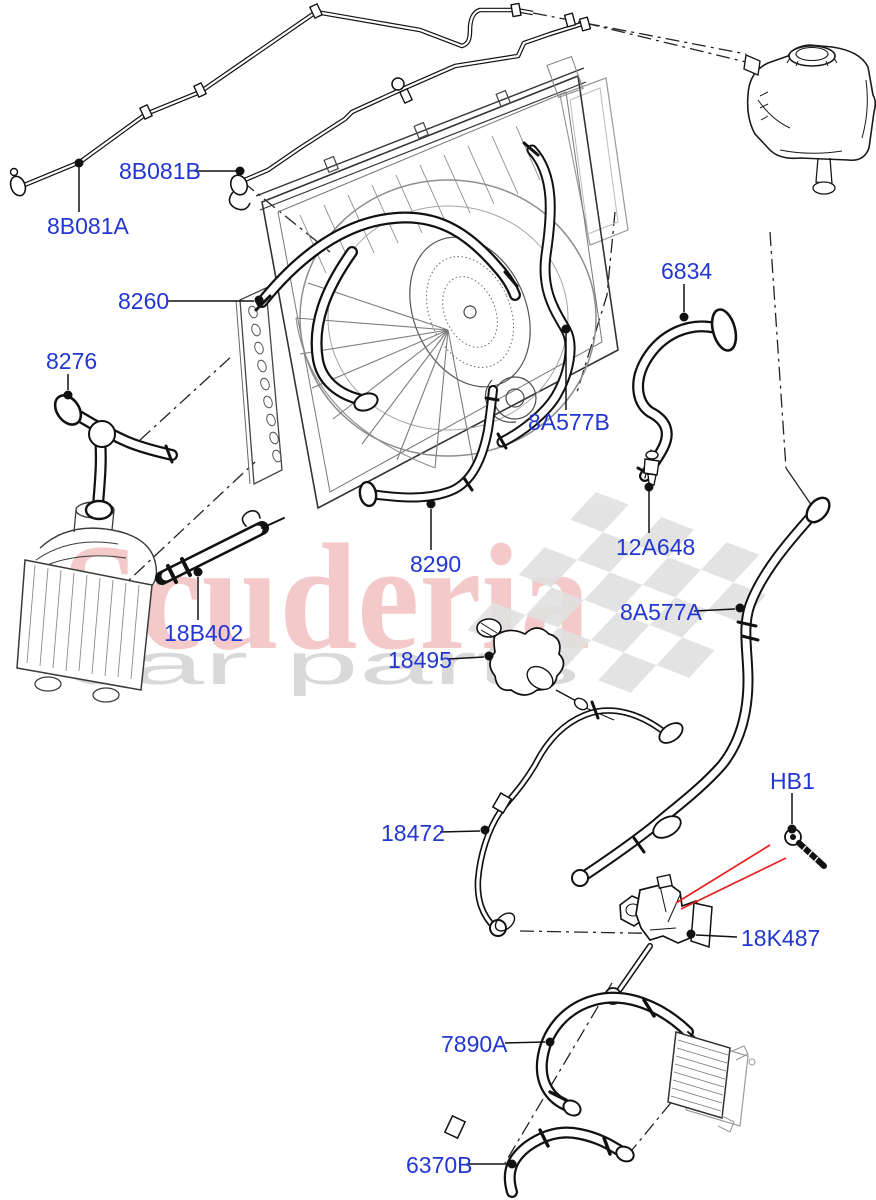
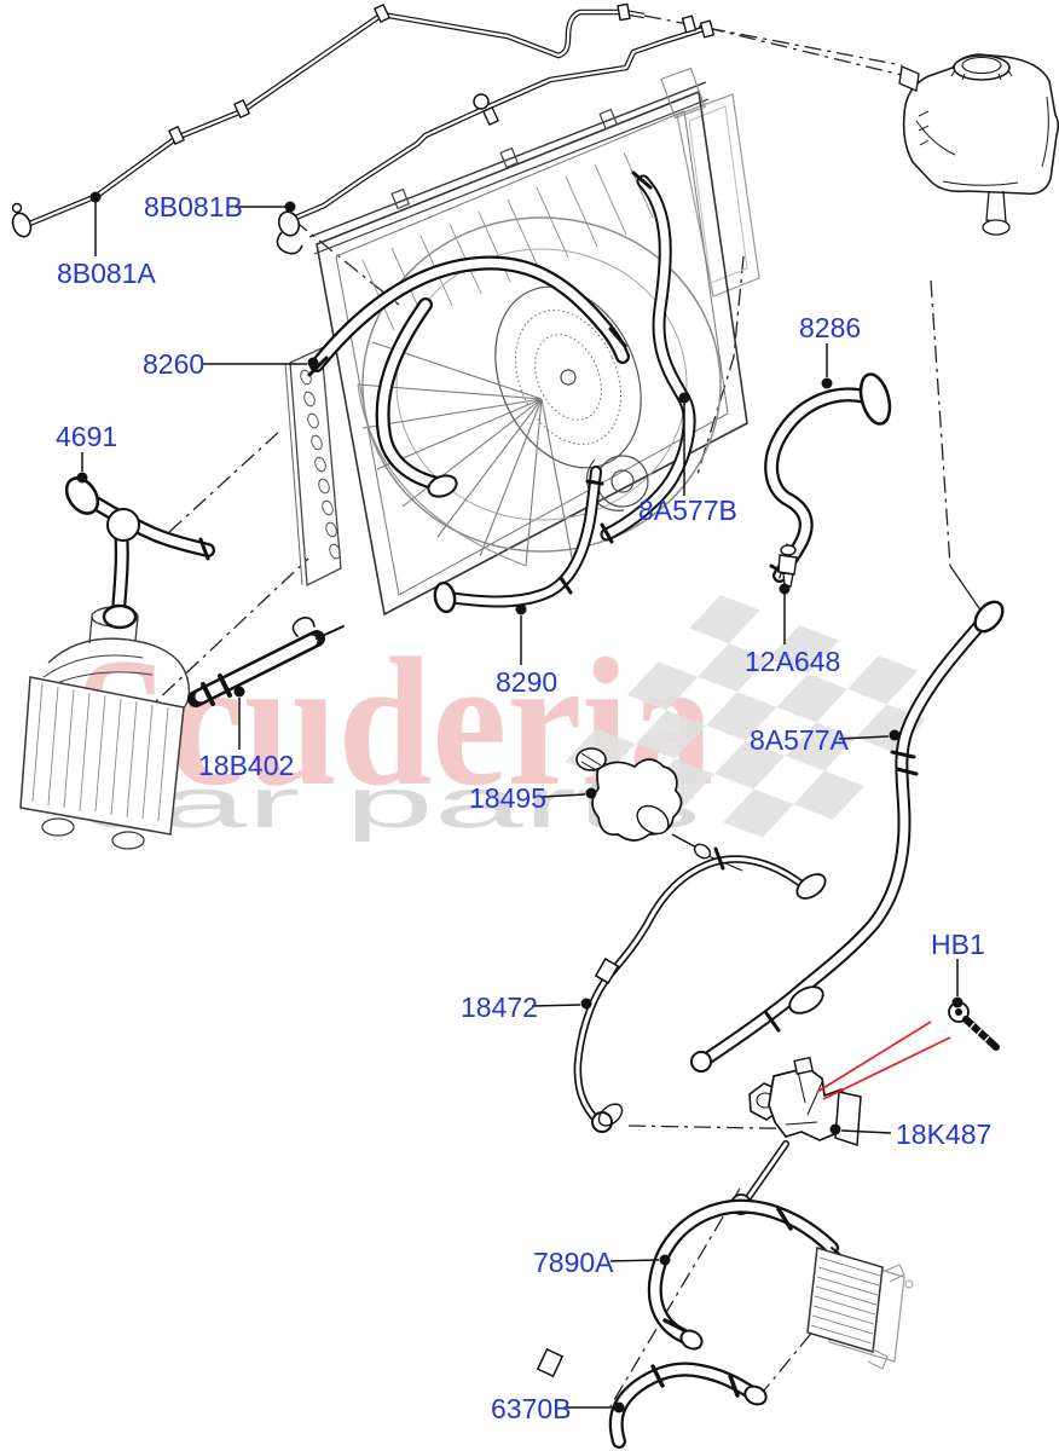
  cuderi
  8B081B
  8B081A
  8260
- 6834
+ 8286
- 8276
+ 4691
  8A577B
  12A648
  8290
  18B402
  8A577A
  18495
  18472
  HB1
  18K487
  7890A
  6370B
